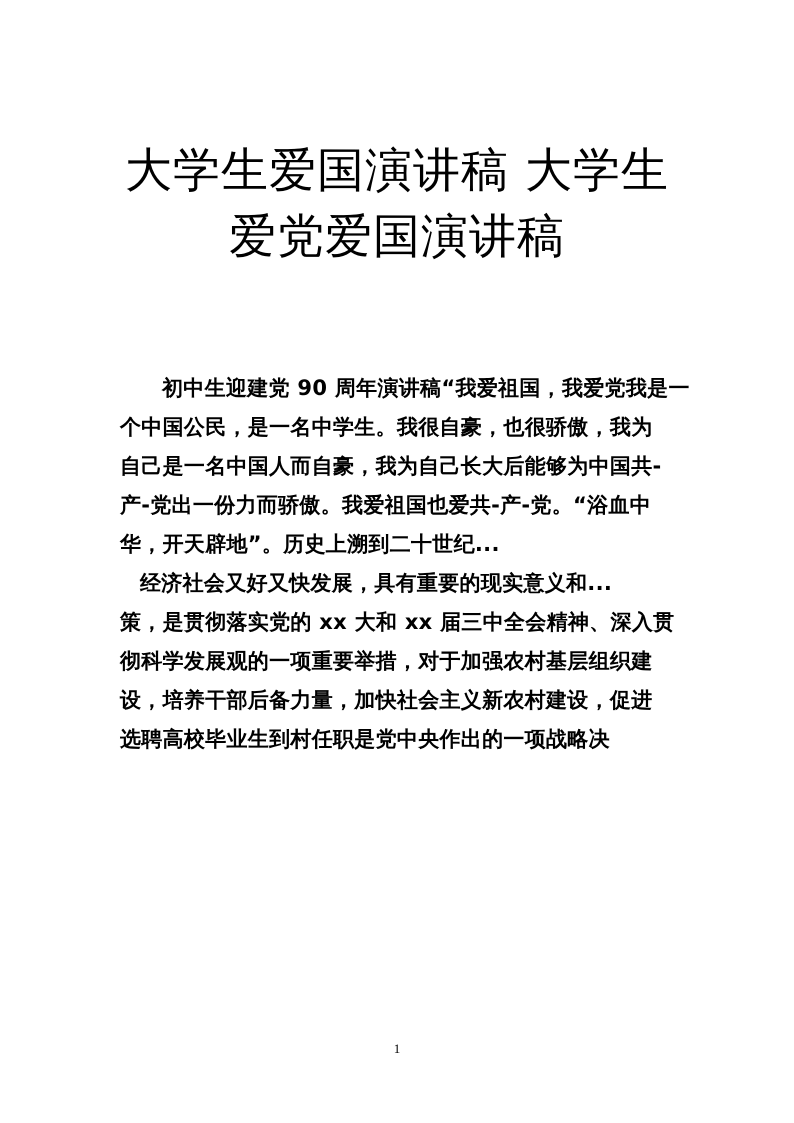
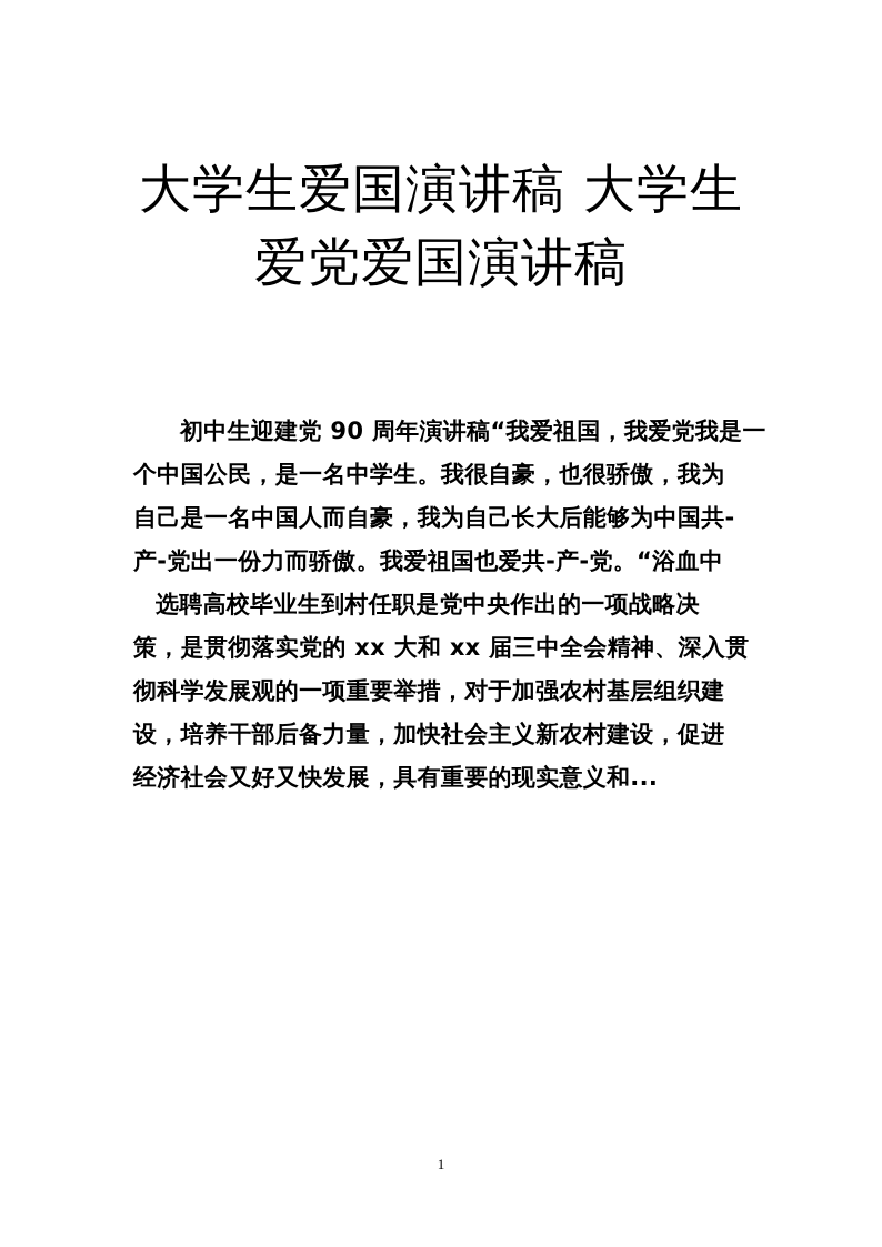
  大学生爱国演讲稿 大学生
  爱党爱国演讲稿
  初中生迎建党 90 周年演讲稿“我爱祖国，我爱党我是一
  个中国公民，是一名中学生。我很自豪，也很骄傲，我为
  自己是一名中国人而自豪，我为自己长大后能够为中国共-
  产-党出一份力而骄傲。我爱祖国也爱共-产-党。“浴血中
- 华，开天辟地”。历史上溯到二十世纪...
- 经济社会又好又快发展，具有重要的现实意义和...
+ 选聘高校毕业生到村任职是党中央作出的一项战略决
  策，是贯彻落实党的 xx 大和 xx 届三中全会精神、深入贯
  彻科学发展观的一项重要举措，对于加强农村基层组织建
  设，培养干部后备力量，加快社会主义新农村建设，促进
- 选聘高校毕业生到村任职是党中央作出的一项战略决
+ 经济社会又好又快发展，具有重要的现实意义和...
  1
